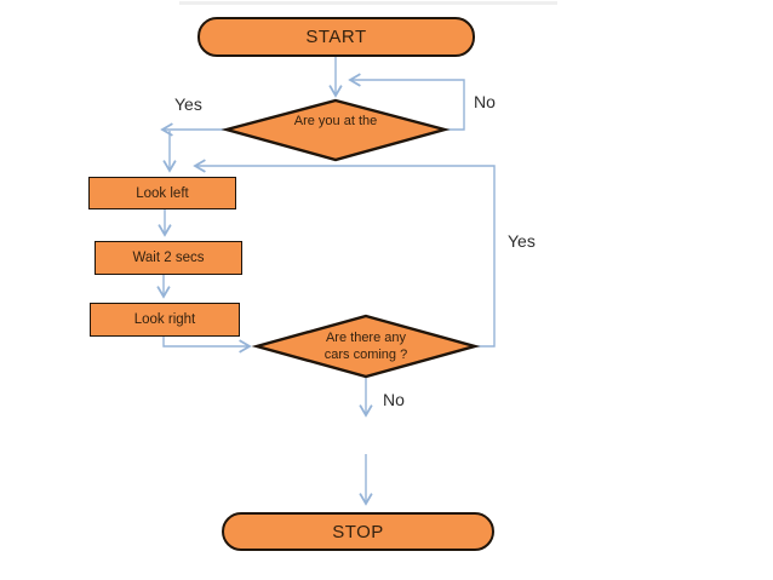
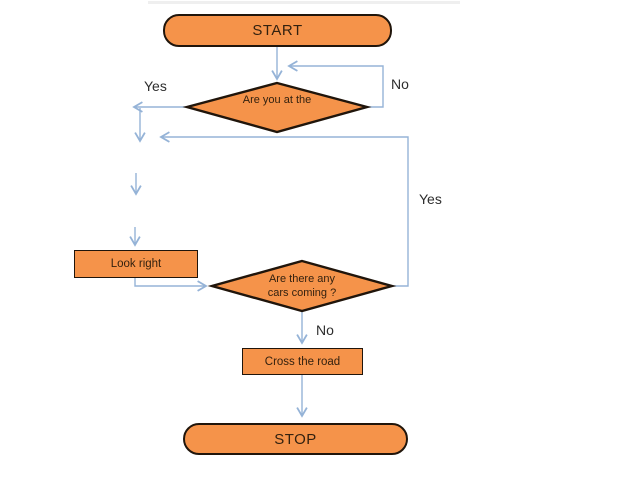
  START
  Are you at the
- Look left
- Wait 2 secs
  Look right
  Are there any
  cars coming ?
+ Cross the road
  STOP
  Yes
  No
  Yes
  No
